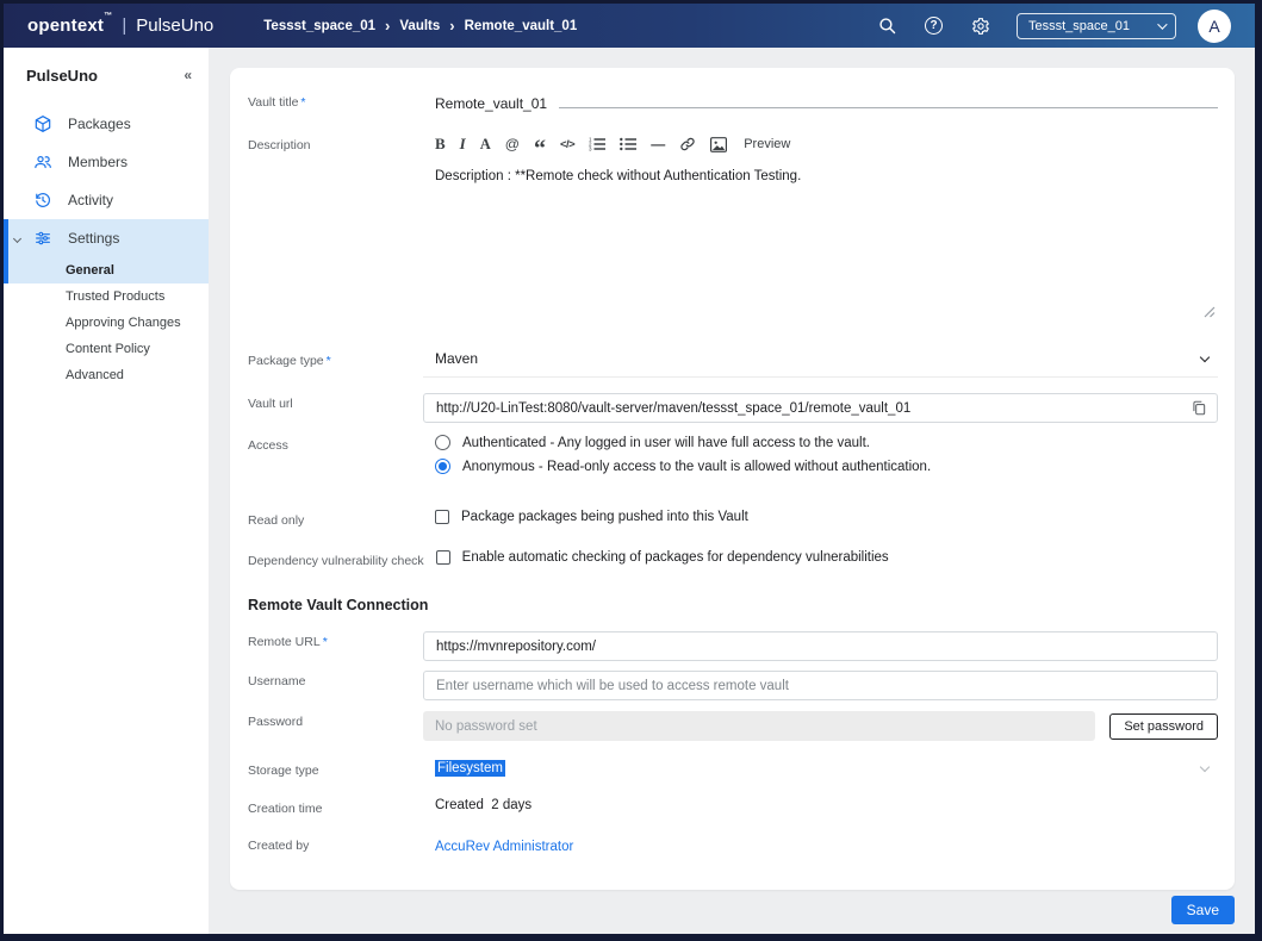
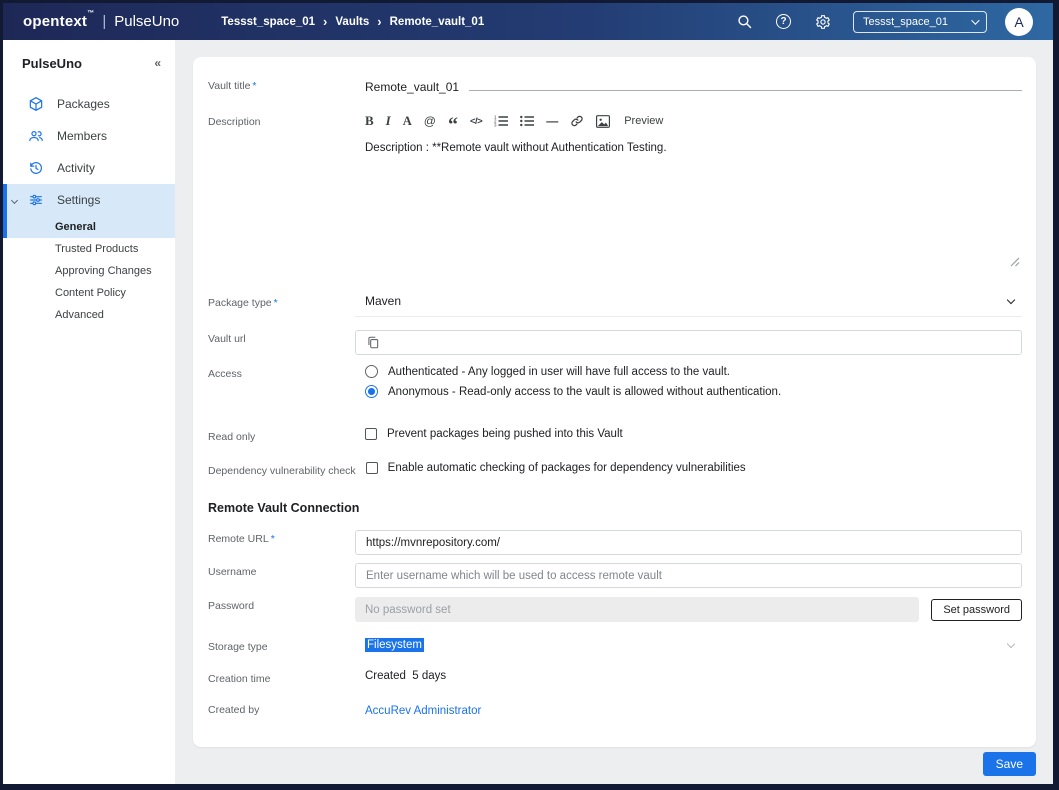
  opentext
  |
  PulseUno
  Tessst_space_01
  ›
  Vaults
  ›
  Remote_vault_01
  ?
  Tessst_space_01
  A
  PulseUno
  «
  Packages
  Members
  Activity
  Settings
  General
  Trusted Products
  Approving Changes
  Content Policy
  Advanced
  Vault title *
  Remote_vault_01
  Description
  B
  I
  A
  @
  “
  </>
  —
  Preview
- Description : **Remote check without Authentication Testing.
+ Description : **Remote vault without Authentication Testing.
  Package type *
  Maven
  Vault url
- http://U20-LinTest:8080/vault-server/maven/tessst_space_01/remote_vault_01
  Access
  Authenticated - Any logged in user will have full access to the vault.
  Anonymous - Read-only access to the vault is allowed without authentication.
  Read only
- Package packages being pushed into this Vault
+ Prevent packages being pushed into this Vault
  Dependency vulnerability check
  Enable automatic checking of packages for dependency vulnerabilities
  Remote Vault Connection
  Remote URL *
  https://mvnrepository.com/
  Username
  Enter username which will be used to access remote vault
  Password
  No password set
  Set password
  Storage type
  Filesystem
  Creation time
- Created 2 days
+ Created 5 days
  Created by
  AccuRev Administrator
  Save
